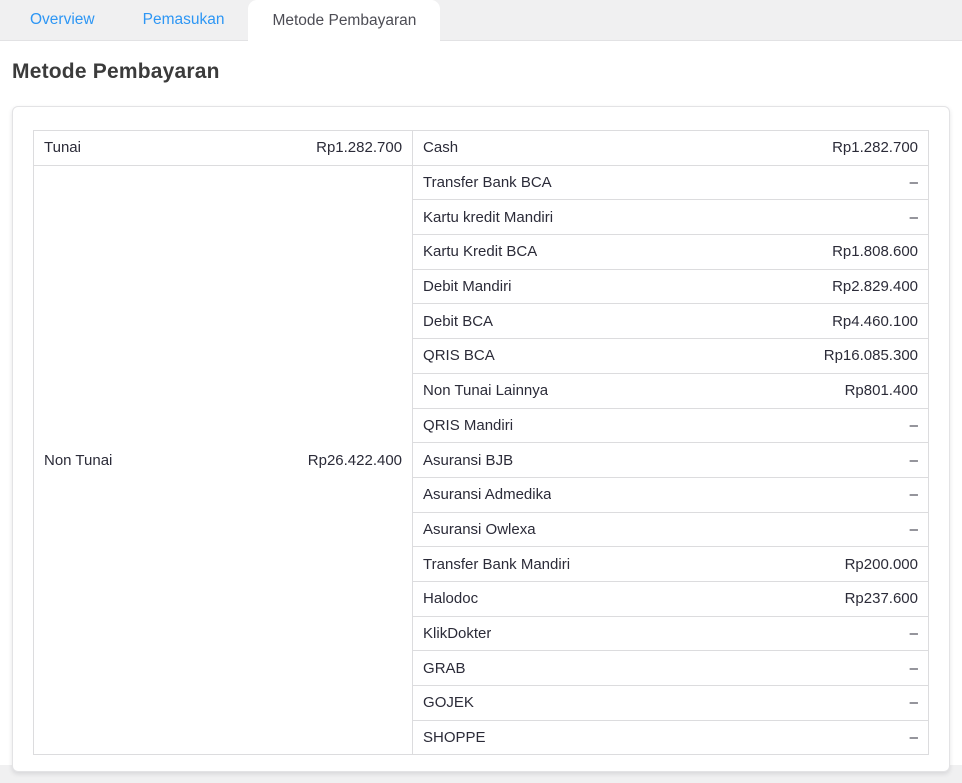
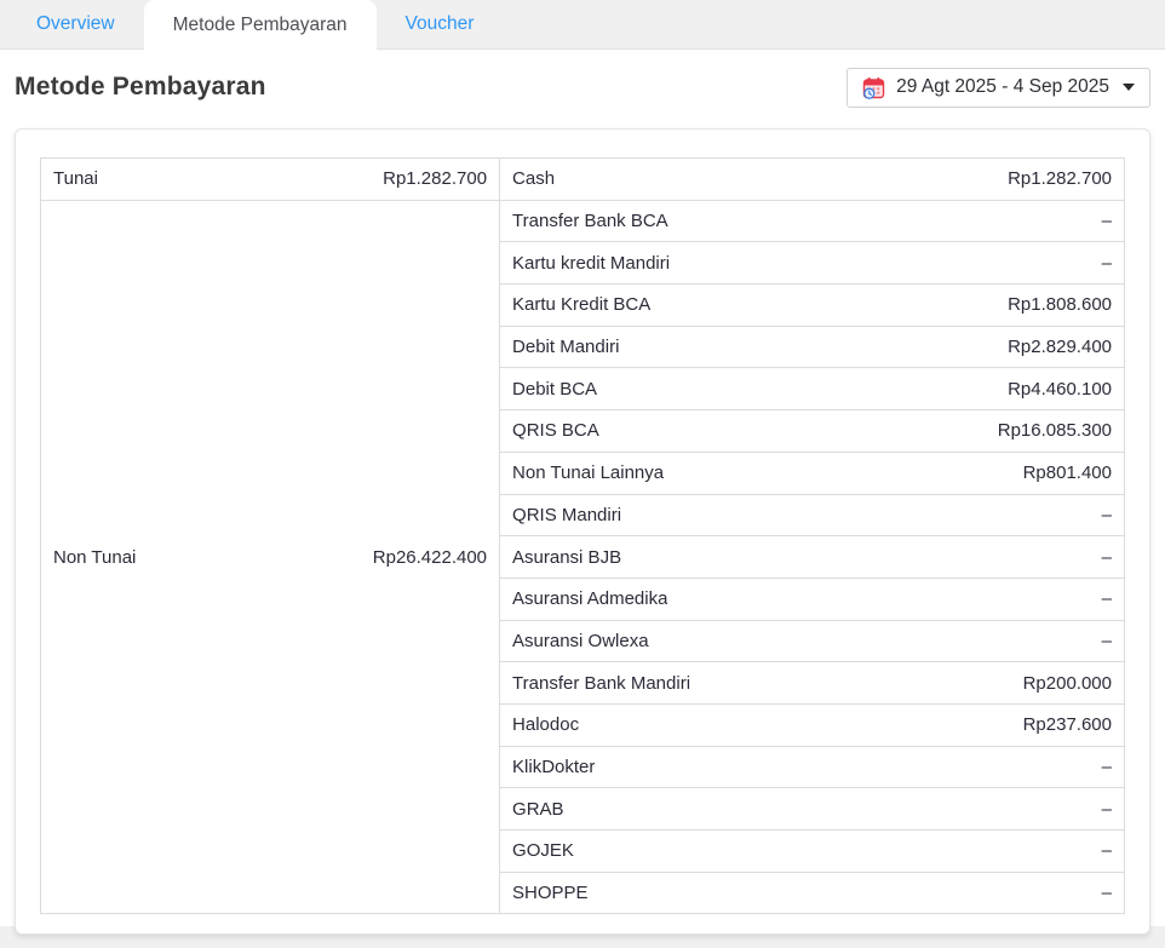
  Overview
- Pemasukan
  Metode Pembayaran
+ Voucher
  Metode Pembayaran
+ 29 Agt 2025 - 4 Sep 2025
  Tunai Rp1.282.700	Cash Rp1.282.700
  Non Tunai Rp26.422.400	Transfer Bank BCA –
  Kartu kredit Mandiri –
  Kartu Kredit BCA Rp1.808.600
  Debit Mandiri Rp2.829.400
  Debit BCA Rp4.460.100
  QRIS BCA Rp16.085.300
  Non Tunai Lainnya Rp801.400
  QRIS Mandiri –
  Asuransi BJB –
  Asuransi Admedika –
  Asuransi Owlexa –
  Transfer Bank Mandiri Rp200.000
  Halodoc Rp237.600
  KlikDokter –
  GRAB –
  GOJEK –
  SHOPPE –
